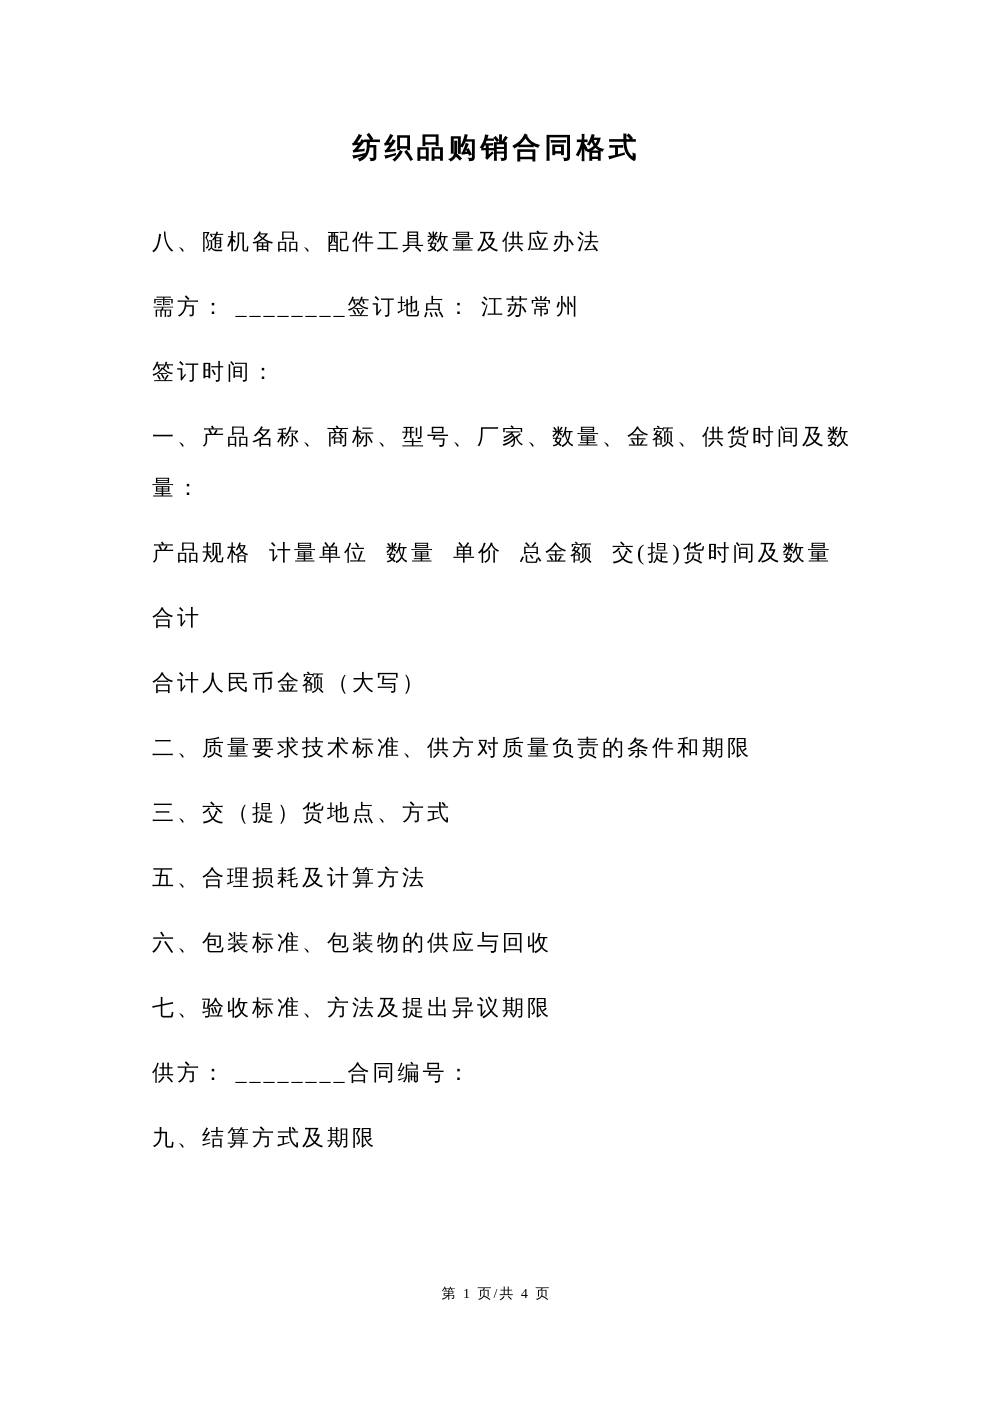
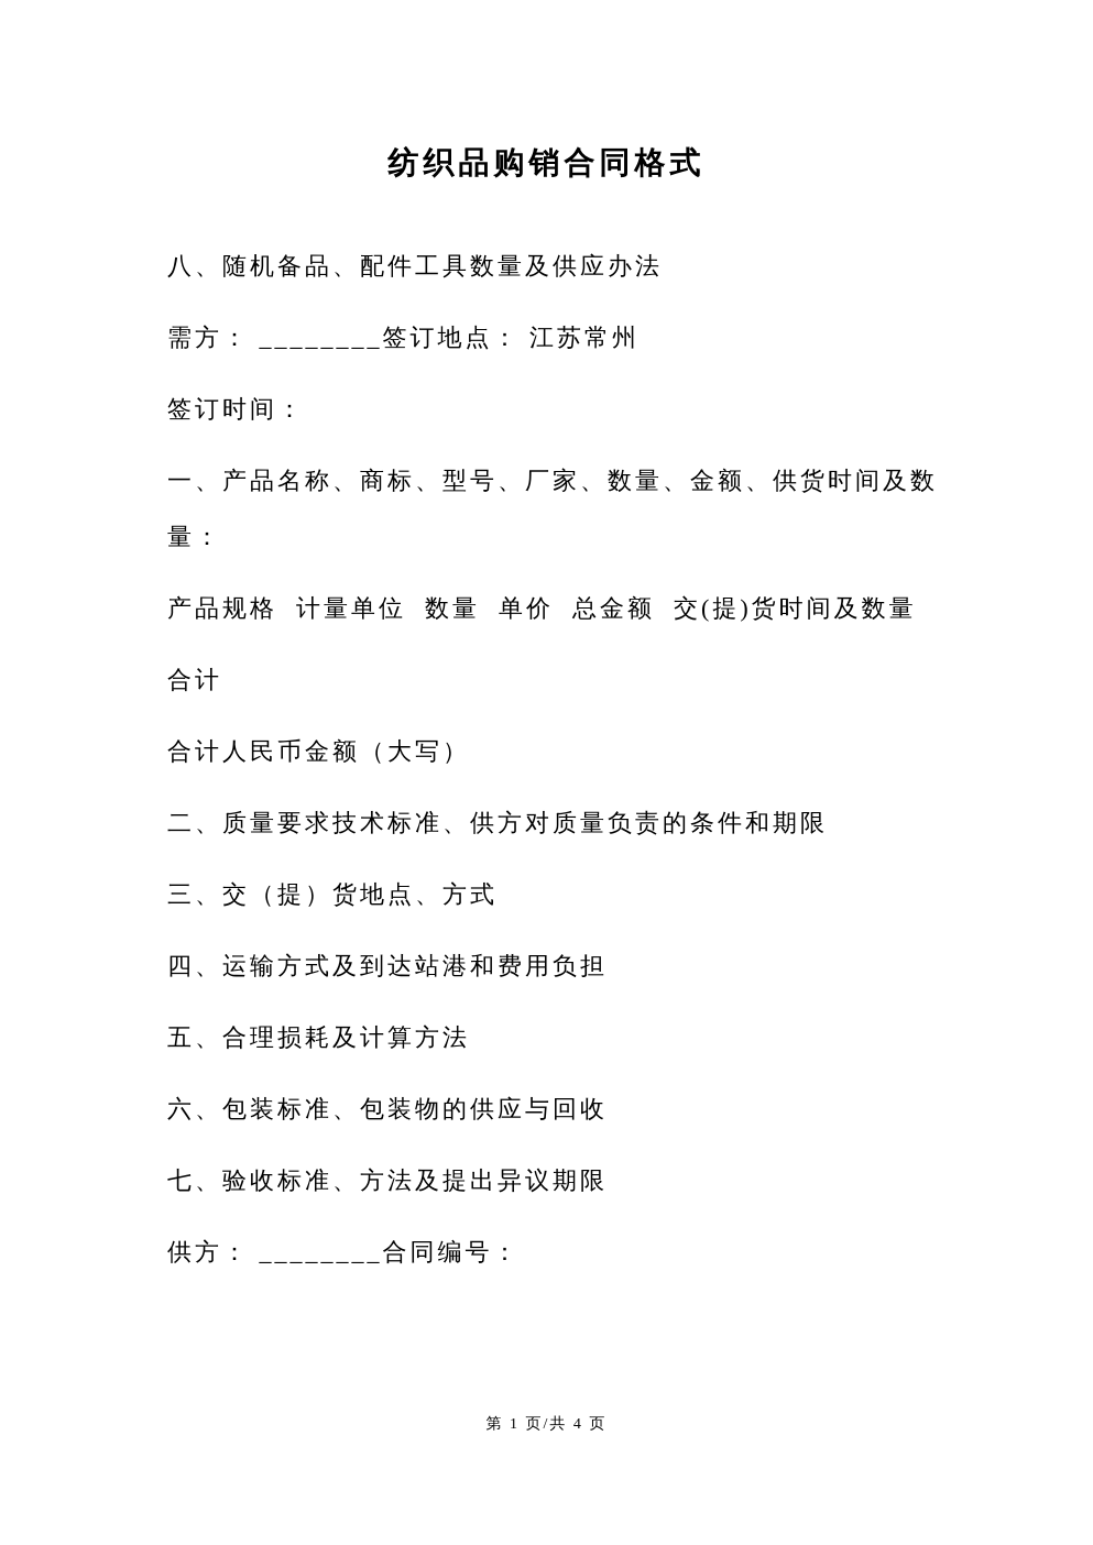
  纺织品购销合同格式
  八、随机备品、配件工具数量及供应办法
  需方： ________签订地点： 江苏常州
  签订时间：
  一、产品名称、商标、型号、厂家、数量、金额、供货时间及数
  量：
  产品规格 计量单位 数量 单价 总金额 交(提)货时间及数量
  合计
  合计人民币金额（大写）
  二、质量要求技术标准、供方对质量负责的条件和期限
  三、交（提）货地点、方式
+ 四、运输方式及到达站港和费用负担
  五、合理损耗及计算方法
  六、包装标准、包装物的供应与回收
  七、验收标准、方法及提出异议期限
  供方： ________合同编号：
- 九、结算方式及期限
  第 1 页/共 4 页
